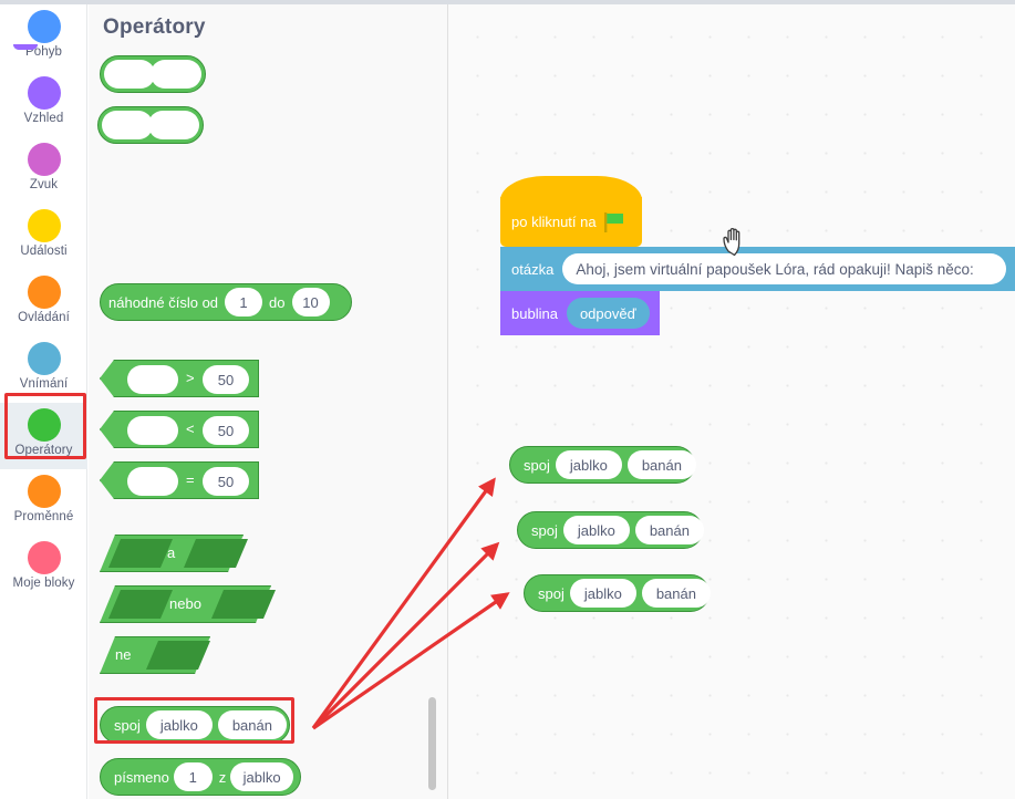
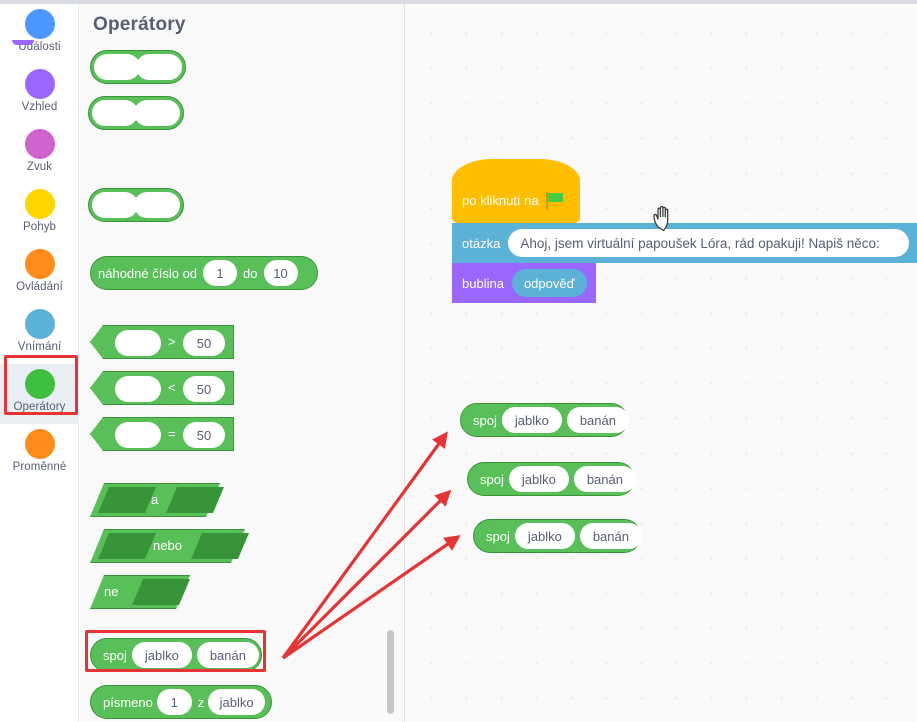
- Pohyb
+ Události
  Vzhled
  Zvuk
- Události
+ Pohyb
  Ovládání
  Vnímání
  Operátory
  Proměnné
- Moje bloky
  Operátory
  +
  -
+ /
  náhodné číslo od
  1
  do
  10
  >
  50
  <
  50
  =
  50
  a
  nebo
  ne
  spoj
  jablko
  banán
  písmeno
  1
  z
  jablko
  po kliknutí na
  otázka
  Ahoj, jsem virtuální papoušek Lóra, rád opakuji! Napiš něco:
  bublina
  odpověď
  spoj
  jablko
  banán
  spoj
  jablko
  banán
  spoj
  jablko
  banán
